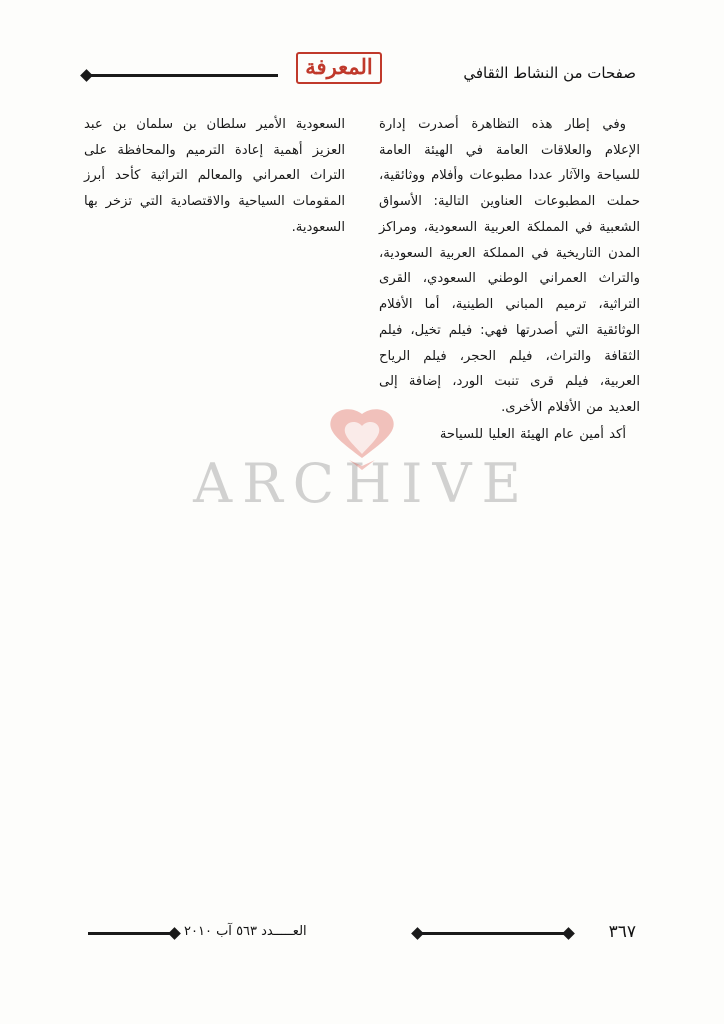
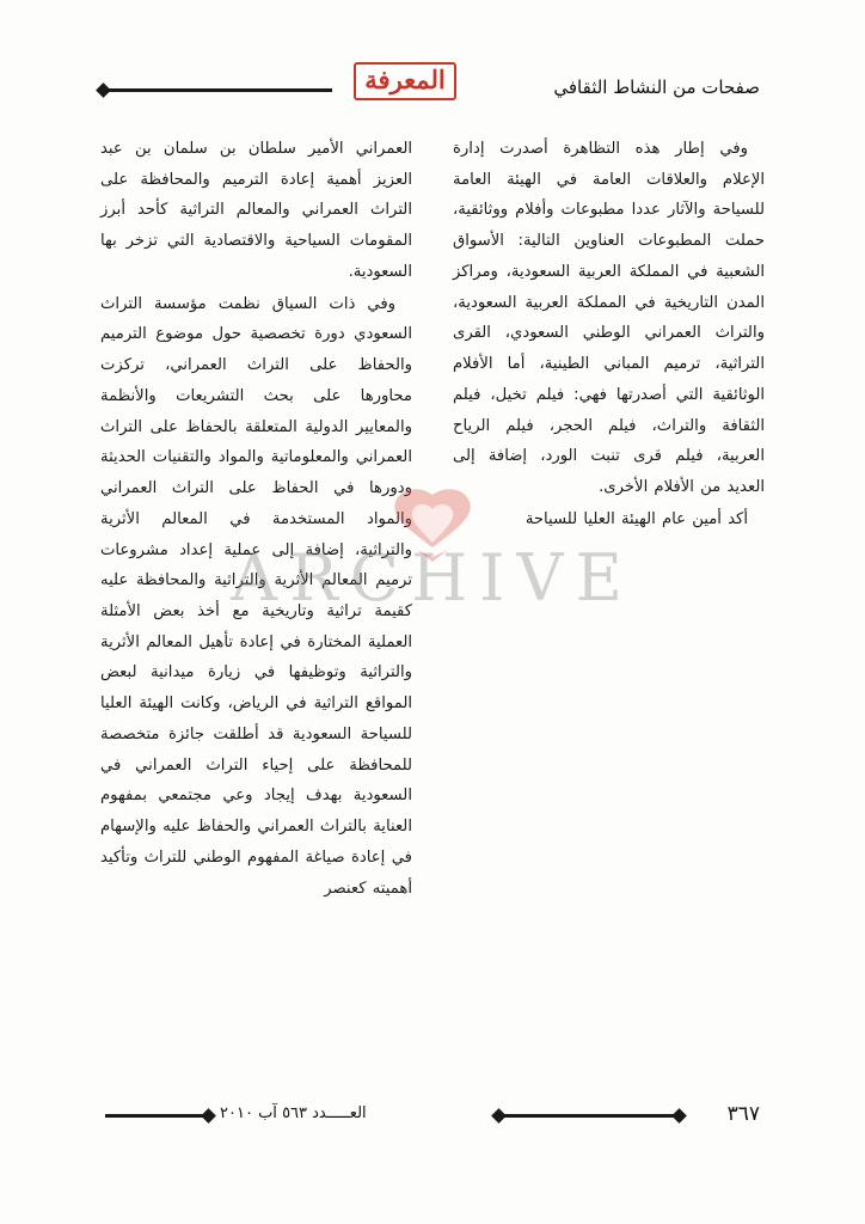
  المعرفة
  صفحات من النشاط الثقافي
- السعودية الأمير سلطان بن سلمان بن عبد العزيز أهمية إعادة الترميم والمحافظة على التراث العمراني والمعالم التراثية كأحد أبرز المقومات السياحية والاقتصادية التي تزخر بها السعودية.
+ العمراني الأمير سلطان بن سلمان بن عبد العزيز أهمية إعادة الترميم والمحافظة على التراث العمراني والمعالم التراثية كأحد أبرز المقومات السياحية والاقتصادية التي تزخر بها السعودية.
+ وفي ذات السياق نظمت مؤسسة التراث السعودي دورة تخصصية حول موضوع الترميم والحفاظ على التراث العمراني، تركزت محاورها على بحث التشريعات والأنظمة والمعايير الدولية المتعلقة بالحفاظ على التراث العمراني والمعلوماتية والمواد والتقنيات الحديثة ودورها في الحفاظ على التراث العمراني والمواد المستخدمة في المعالم الأثرية والتراثية، إضافة إلى عملية إعداد مشروعات ترميم المعالم الأثرية والتراثية والمحافظة عليه كقيمة تراثية وتاريخية مع أخذ بعض الأمثلة العملية المختارة في إعادة تأهيل المعالم الأثرية والتراثية وتوظيفها في زيارة ميدانية لبعض المواقع التراثية في الرياض، وكانت الهيئة العليا للسياحة السعودية قد أطلقت جائزة متخصصة للمحافظة على إحياء التراث العمراني في السعودية بهدف إيجاد وعي مجتمعي بمفهوم العناية بالتراث العمراني والحفاظ عليه والإسهام في إعادة صياغة المفهوم الوطني للتراث وتأكيد أهميته كعنصر
  وفي إطار هذه التظاهرة أصدرت إدارة الإعلام والعلاقات العامة في الهيئة العامة للسياحة والآثار عددا مطبوعات وأفلام ووثائقية، حملت المطبوعات العناوين التالية: الأسواق الشعبية في المملكة العربية السعودية، ومراكز المدن التاريخية في المملكة العربية السعودية، والتراث العمراني الوطني السعودي، القرى التراثية، ترميم المباني الطينية، أما الأفلام الوثائقية التي أصدرتها فهي: فيلم تخيل، فيلم الثقافة والتراث، فيلم الحجر، فيلم الرياح العربية، فيلم قرى تنبت الورد، إضافة إلى العديد من الأفلام الأخرى.
  أكد أمين عام الهيئة العليا للسياحة
  ARCHIVE
  ٣٦٧
  العـــــدد ٥٦٣ آب ٢٠١٠
